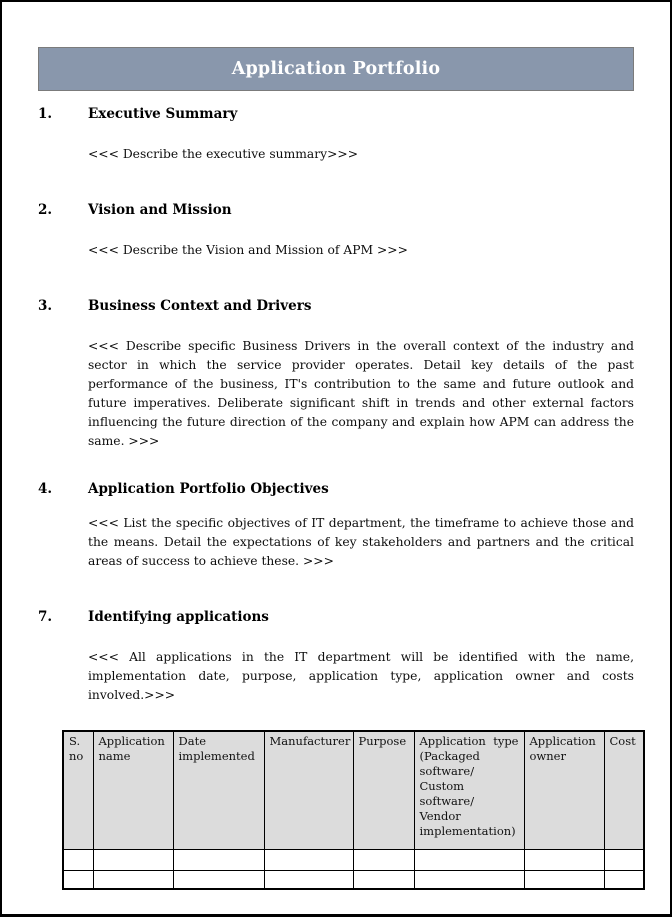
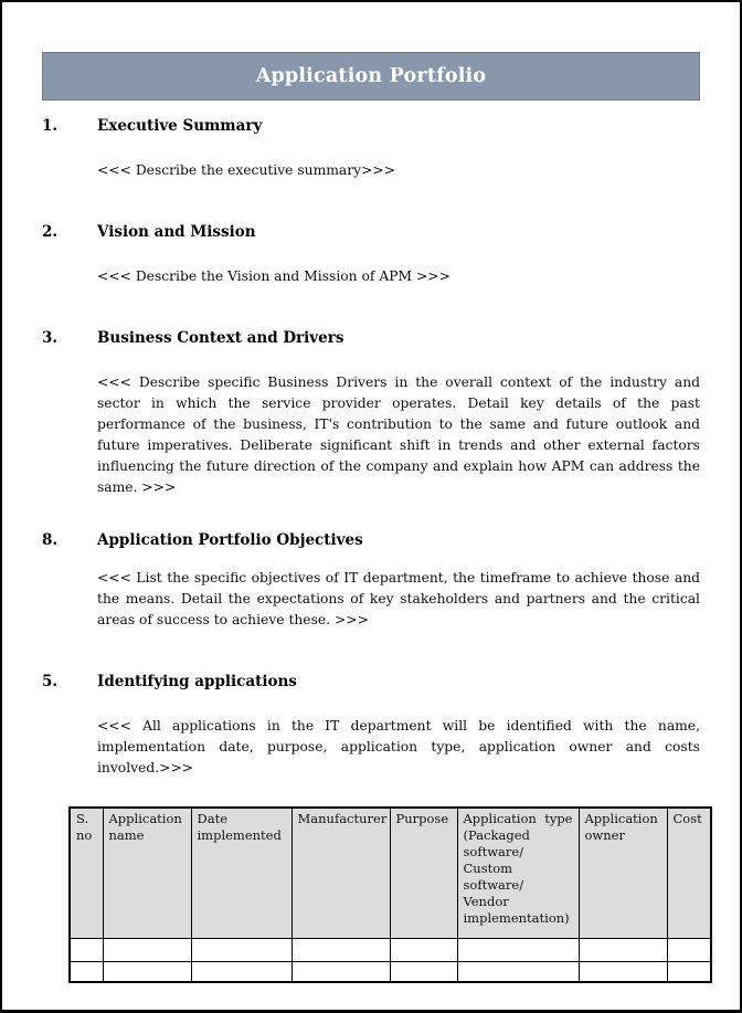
  Application Portfolio
  1.
  Executive Summary
  <<< Describe the executive summary>>>
  2.
  Vision and Mission
  <<< Describe the Vision and Mission of APM >>>
  3.
  Business Context and Drivers
  <<< Describe specific Business Drivers in the overall context of the industry and sector in which the service provider operates. Detail key details of the past performance of the business, IT's contribution to the same and future outlook and future imperatives. Deliberate significant shift in trends and other external factors influencing the future direction of the company and explain how APM can address the same. >>>
- 4.
+ 8.
  Application Portfolio Objectives
  <<< List the specific objectives of IT department, the timeframe to achieve those and the means. Detail the expectations of key stakeholders and partners and the critical areas of success to achieve these. >>>
- 7.
+ 5.
  Identifying applications
  <<< All applications in the IT department will be identified with the name, implementation date, purpose, application type, application owner and costs involved.>>>
  S. no	Application name	Date implemented	Manufacturer	Purpose	Application type (Packaged software/ Custom software/ Vendor implementation)	Application owner	Cost
